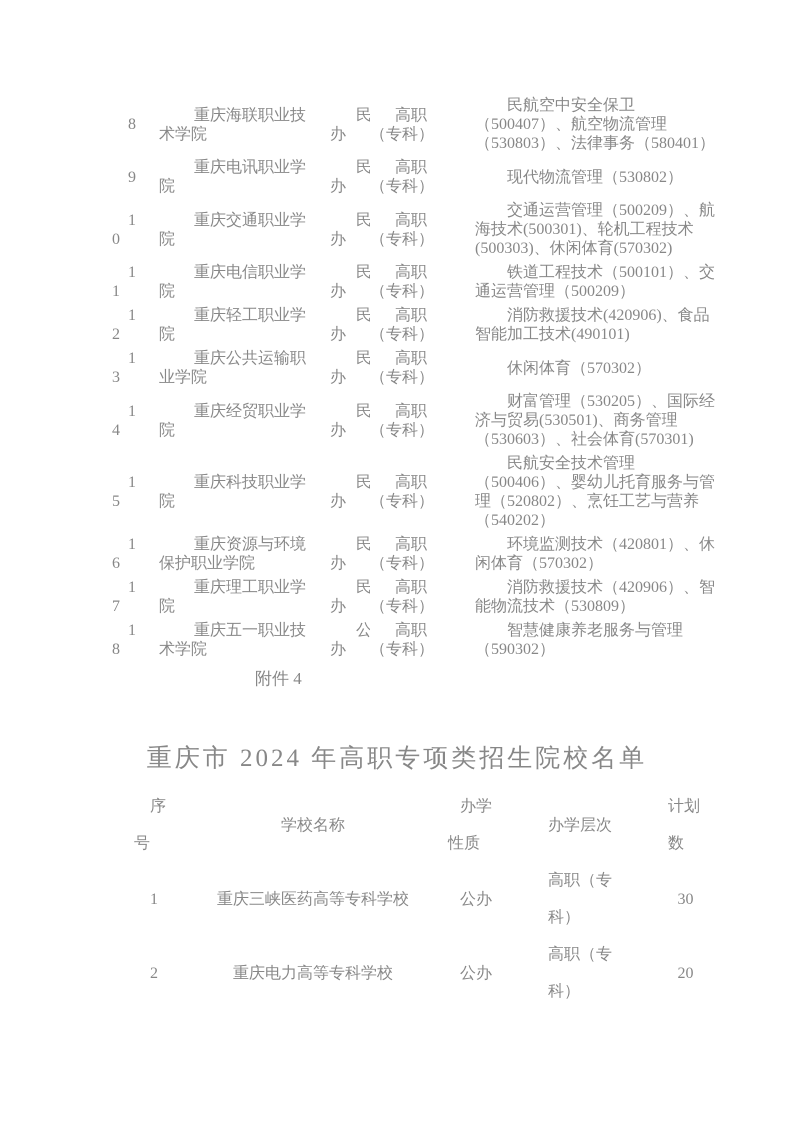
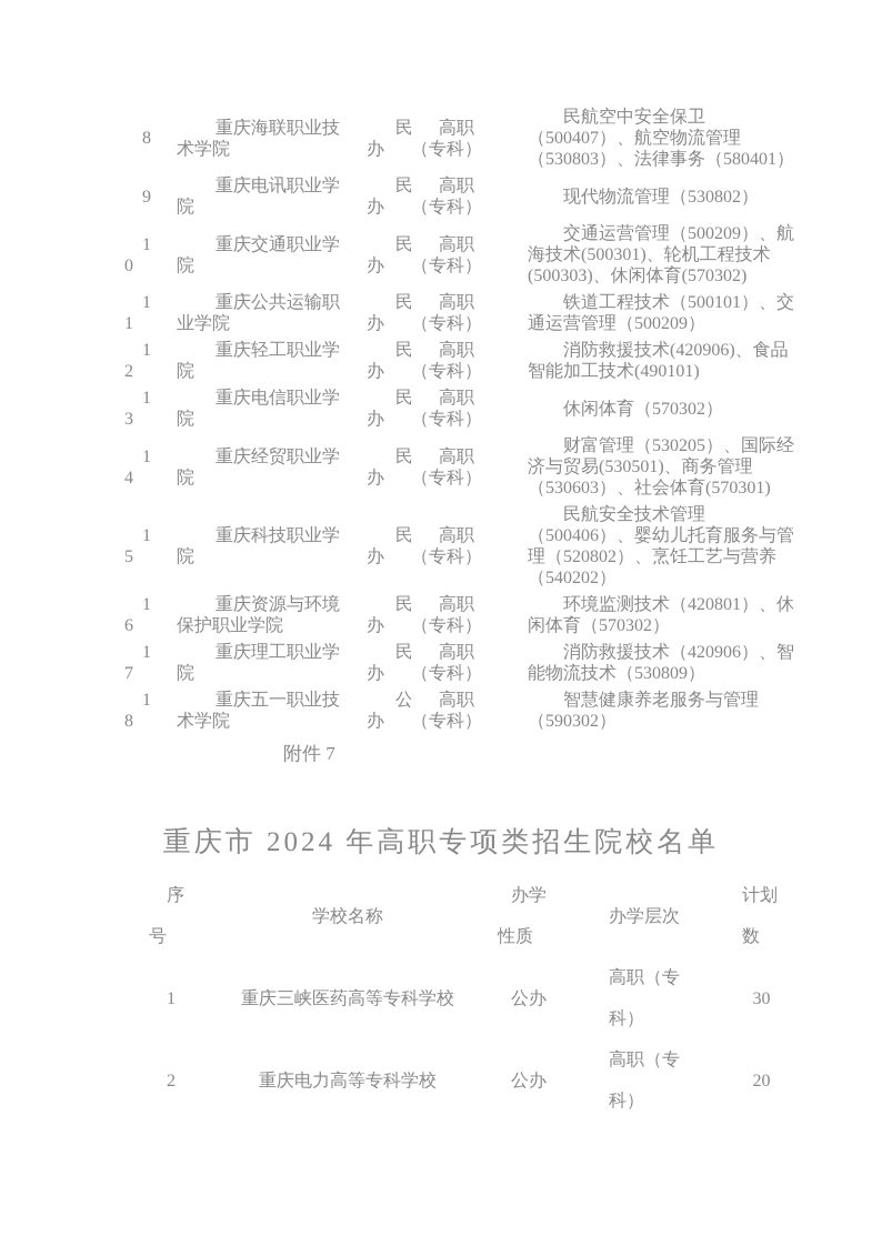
  8
  重庆海联职业技术学院
  民办
  高职（专科）
  民航空中安全保卫（500407）、航空物流管理（530803）、法律事务（580401）
  9
  重庆电讯职业学院
  民办
  高职（专科）
  现代物流管理（530802）
  10
  重庆交通职业学院
  民办
  高职（专科）
  交通运营管理（500209）、航海技术(500301)、轮机工程技术(500303)、休闲体育(570302)
  11
- 重庆电信职业学院
+ 重庆公共运输职业学院
  民办
  高职（专科）
  铁道工程技术（500101）、交通运营管理（500209）
  12
  重庆轻工职业学院
  民办
  高职（专科）
  消防救援技术(420906)、食品智能加工技术(490101)
  13
- 重庆公共运输职业学院
+ 重庆电信职业学院
  民办
  高职（专科）
  休闲体育（570302）
  14
  重庆经贸职业学院
  民办
  高职（专科）
  财富管理（530205）、国际经济与贸易(530501)、商务管理（530603）、社会体育(570301)
  15
  重庆科技职业学院
  民办
  高职（专科）
  民航安全技术管理（500406）、婴幼儿托育服务与管理（520802）、烹饪工艺与营养（540202）
  16
  重庆资源与环境保护职业学院
  民办
  高职（专科）
  环境监测技术（420801）、休闲体育（570302）
  17
  重庆理工职业学院
  民办
  高职（专科）
  消防救援技术（420906）、智能物流技术（530809）
  18
  重庆五一职业技术学院
  公办
  高职（专科）
  智慧健康养老服务与管理（590302）
- 附件 4
+ 附件 7
  重庆市 2024 年高职专项类招生院校名单
  序号
  学校名称
  办学性质
  办学层次
  计划数
  1
  重庆三峡医药高等专科学校
  公办
  高职（专科）
  30
  2
  重庆电力高等专科学校
  公办
  高职（专科）
  20
